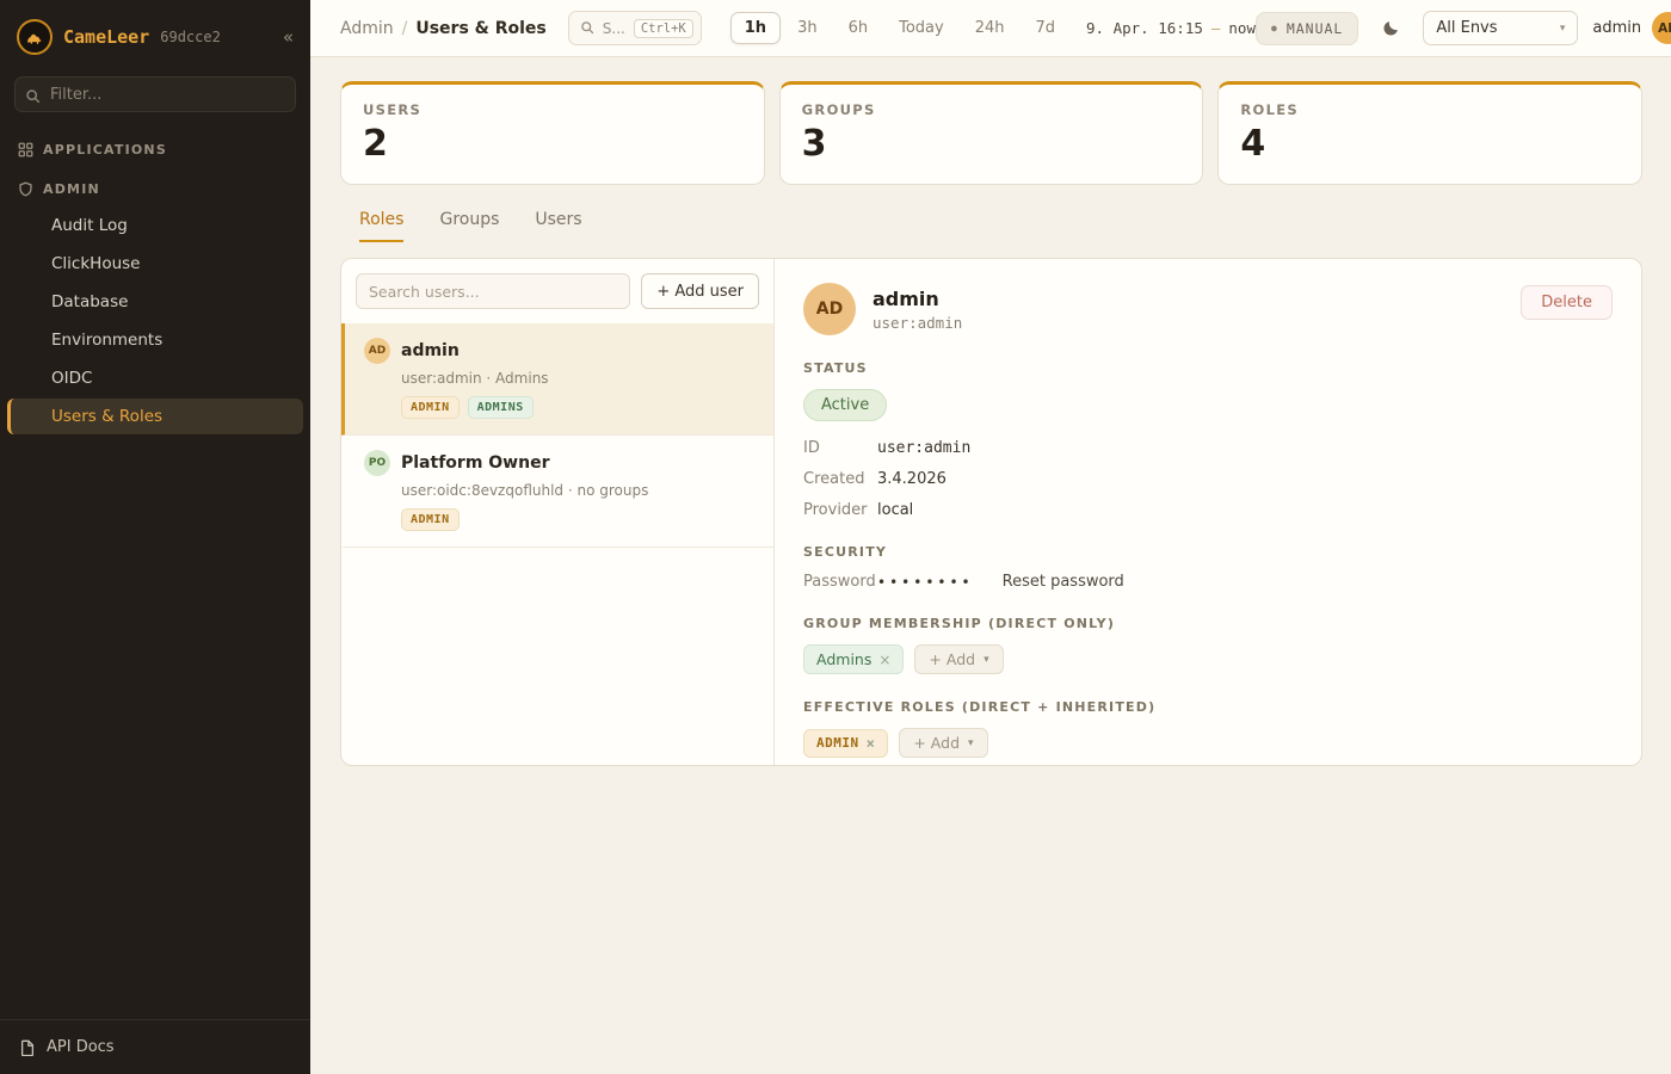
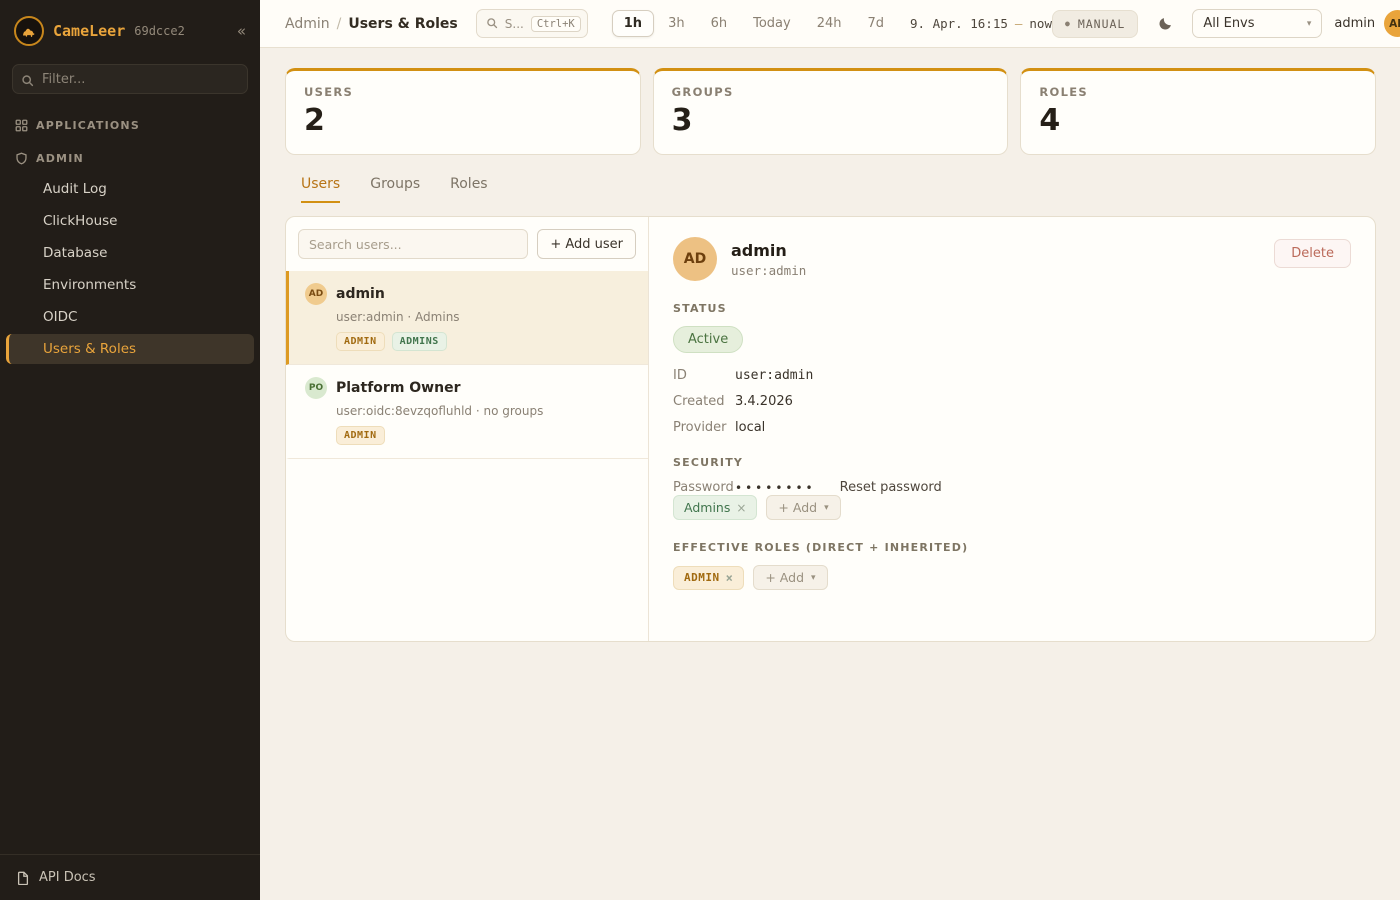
  CameLeer
  69dcce2
  «
  Filter...
  APPLICATIONS
  ADMIN
  Audit Log
  ClickHouse
  Database
  Environments
  OIDC
  Users & Roles
  API Docs
  Admin
  /
  Users & Roles
  S...
  Ctrl+K
  1h
  3h
  6h
  Today
  24h
  7d
  9. Apr. 16:15
  —
  now
  ●
  MANUAL
  All Envs
  ▾
  admin
  USERS
  2
  GROUPS
  3
  ROLES
  4
- Roles
+ Users
  Groups
- Users
+ Roles
  Search users...
  + Add user
  AD
  admin
  user:admin · Admins
  ADMIN
  ADMINS
  PO
  Platform Owner
  user:oidc:8evzqofluhld · no groups
  ADMIN
  Delete
  AD
  admin
  user:admin
  STATUS
  Active
  ID
  user:admin
  Created
  3.4.2026
  Provider
  local
  SECURITY
  Password
  ••••••••
  Reset password
- GROUP MEMBERSHIP (DIRECT ONLY)
  Admins
  ×
  + Add
  ▾
  EFFECTIVE ROLES (DIRECT + INHERITED)
  ADMIN
  ×
  + Add
  ▾
